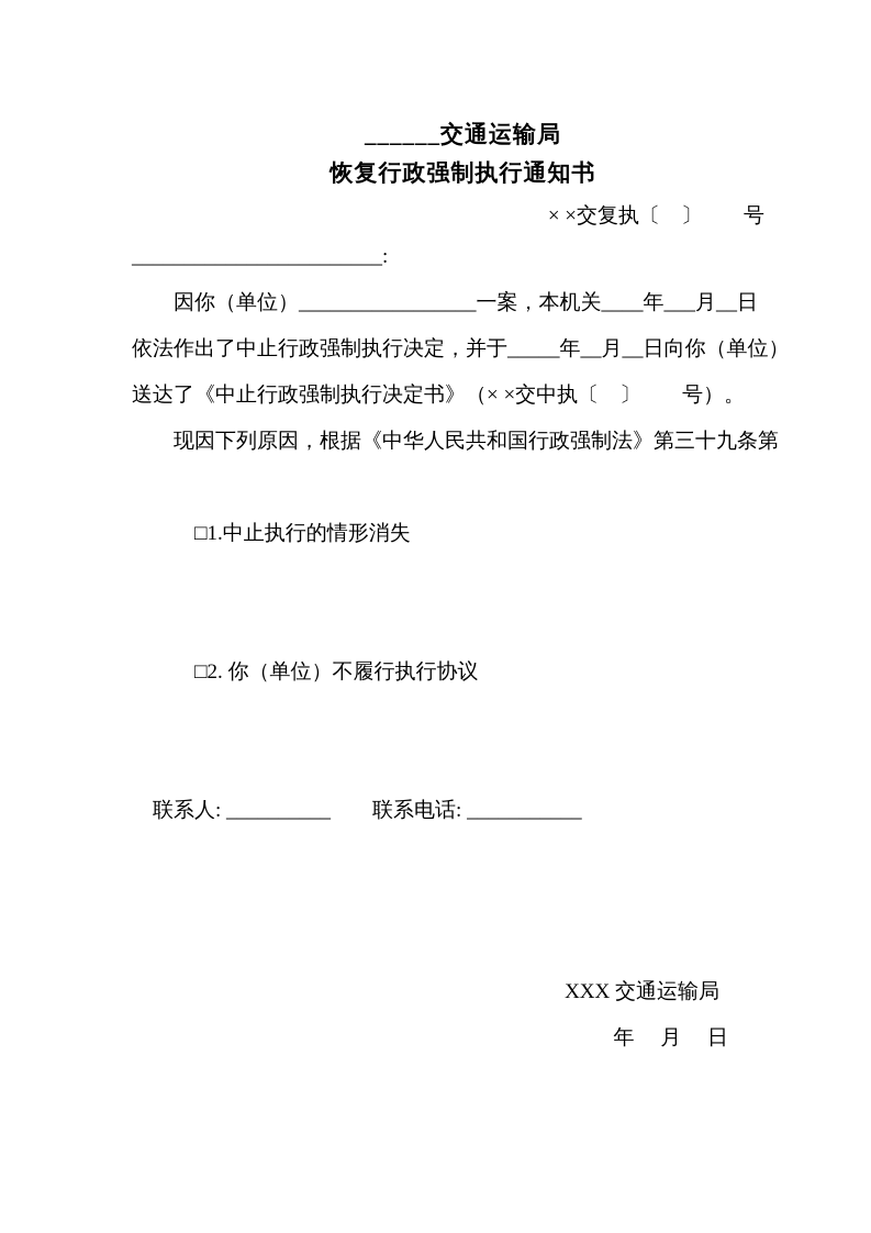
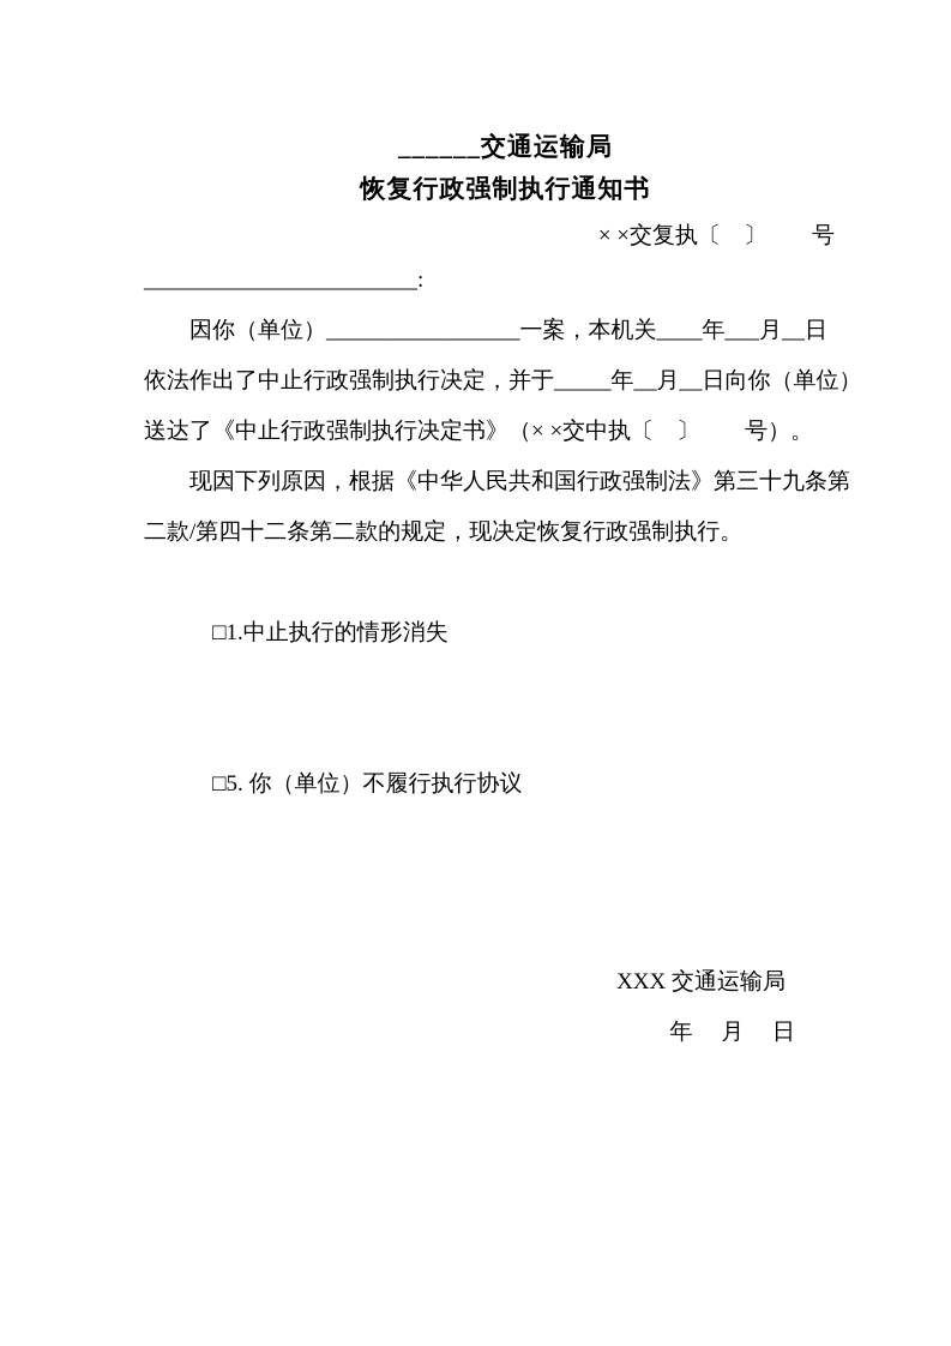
  ______交通运输局
  恢复行政强制执行通知书
  × ×交复执〔 〕 号
  ________________________:
  因你（单位）_________________一案，本机关____年___月__日
  依法作出了中止行政强制执行决定，并于_____年__月__日向你（单位）
  送达了《中止行政强制执行决定书》（× ×交中执〔 〕 号）。
  现因下列原因，根据《中华人民共和国行政强制法》第三十九条第
+ 二款/第四十二条第二款的规定，现决定恢复行政强制执行。
  □1.中止执行的情形消失
- □2. 你（单位）不履行执行协议
+ □5. 你（单位）不履行执行协议
- 联系人: __________ 联系电话: ___________
  XXX 交通运输局
  年 月 日
